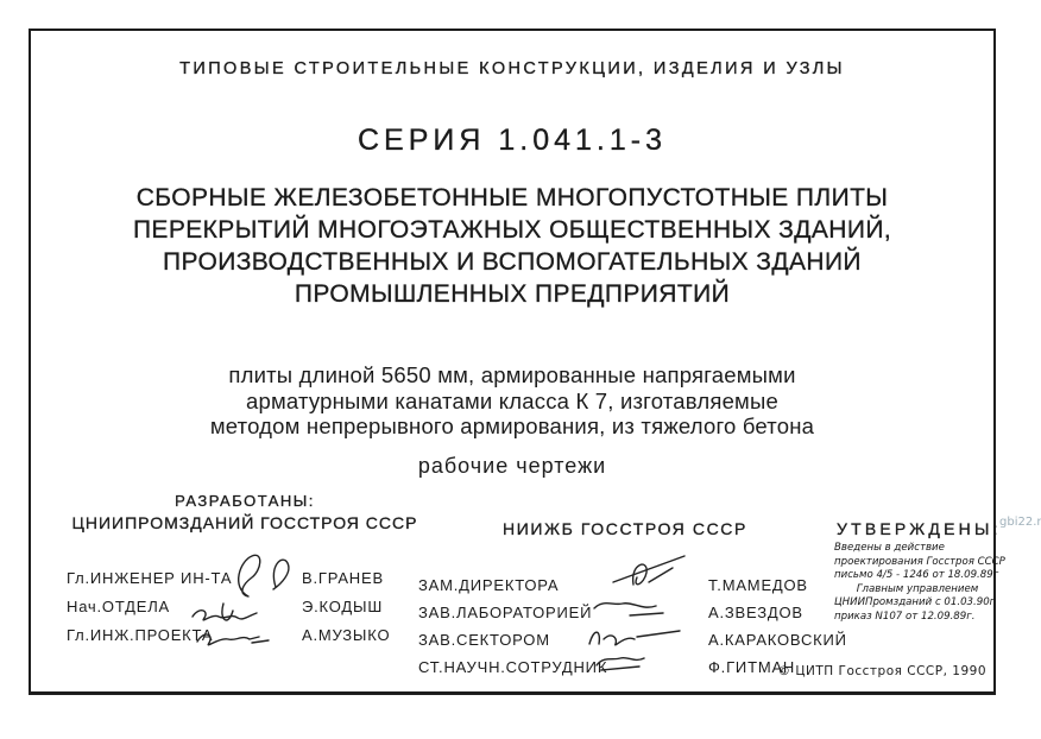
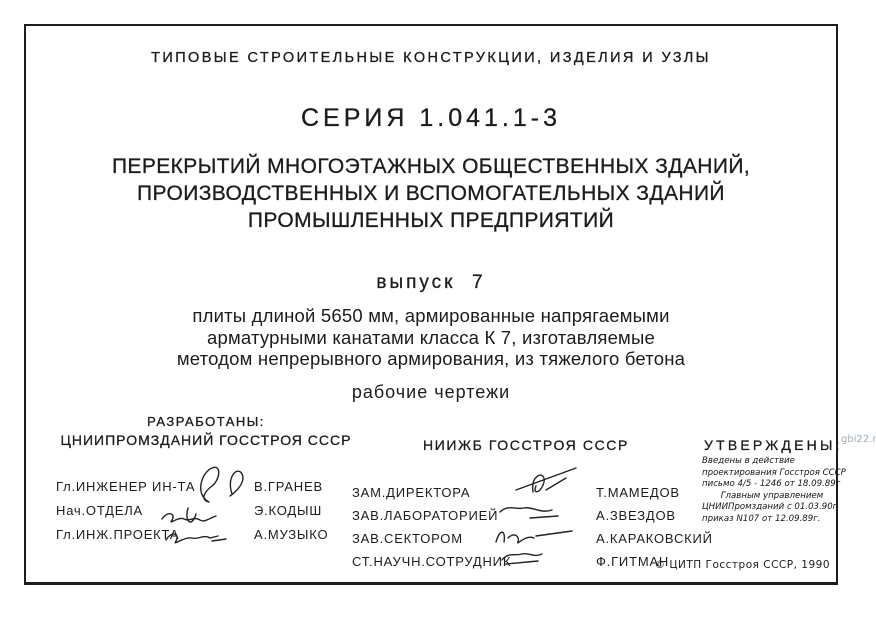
  ТИПОВЫЕ СТРОИТЕЛЬНЫЕ КОНСТРУКЦИИ, ИЗДЕЛИЯ И УЗЛЫ
  СЕРИЯ 1.041.1-3
- СБОРНЫЕ ЖЕЛЕЗОБЕТОННЫЕ МНОГОПУСТОТНЫЕ ПЛИТЫ
  ПЕРЕКРЫТИЙ МНОГОЭТАЖНЫХ ОБЩЕСТВЕННЫХ ЗДАНИЙ,
  ПРОИЗВОДСТВЕННЫХ И ВСПОМОГАТЕЛЬНЫХ ЗДАНИЙ
  ПРОМЫШЛЕННЫХ ПРЕДПРИЯТИЙ
+ выпуск 7
  плиты длиной 5650 мм, армированные напрягаемыми
  арматурными канатами класса К 7, изготавляемые
  методом непрерывного армирования, из тяжелого бетона
  рабочие чертежи
  РАЗРАБОТАНЫ:
  ЦНИИПРОМЗДАНИЙ ГОССТРОЯ СССР
  НИИЖБ ГОССТРОЯ СССР
  УТВЕРЖДЕНЫ:
  Введены в действие
  проектирования Госстроя СССР
  письмо 4/5 - 1246 от 18.09.89г
  Главным управлением
  ЦНИИПромзданий с 01.03.90г
  приказ N107 от 12.09.89г.
  Гл.ИНЖЕНЕР ИН-ТА
  В.ГРАНЕВ
  Нач.ОТДЕЛА
  Э.КОДЫШ
  Гл.ИНЖ.ПРОЕКТ
  А.МУЗЫКО
  ЗАМ.ДИРЕКТОРА
  Т.МАМЕДОВ
  ЗАВ.ЛАБОРАТОРИЕЙ
  А.ЗВЕЗДОВ
  ЗАВ.СЕКТОРОМ
  А.КАРАКОВСКИЙ
  СТ.НАУЧН.СОТРУДНИК
  Ф.ГИТМАН
  © ЦИТП Госстроя СССР, 1990
  gbi22.r
